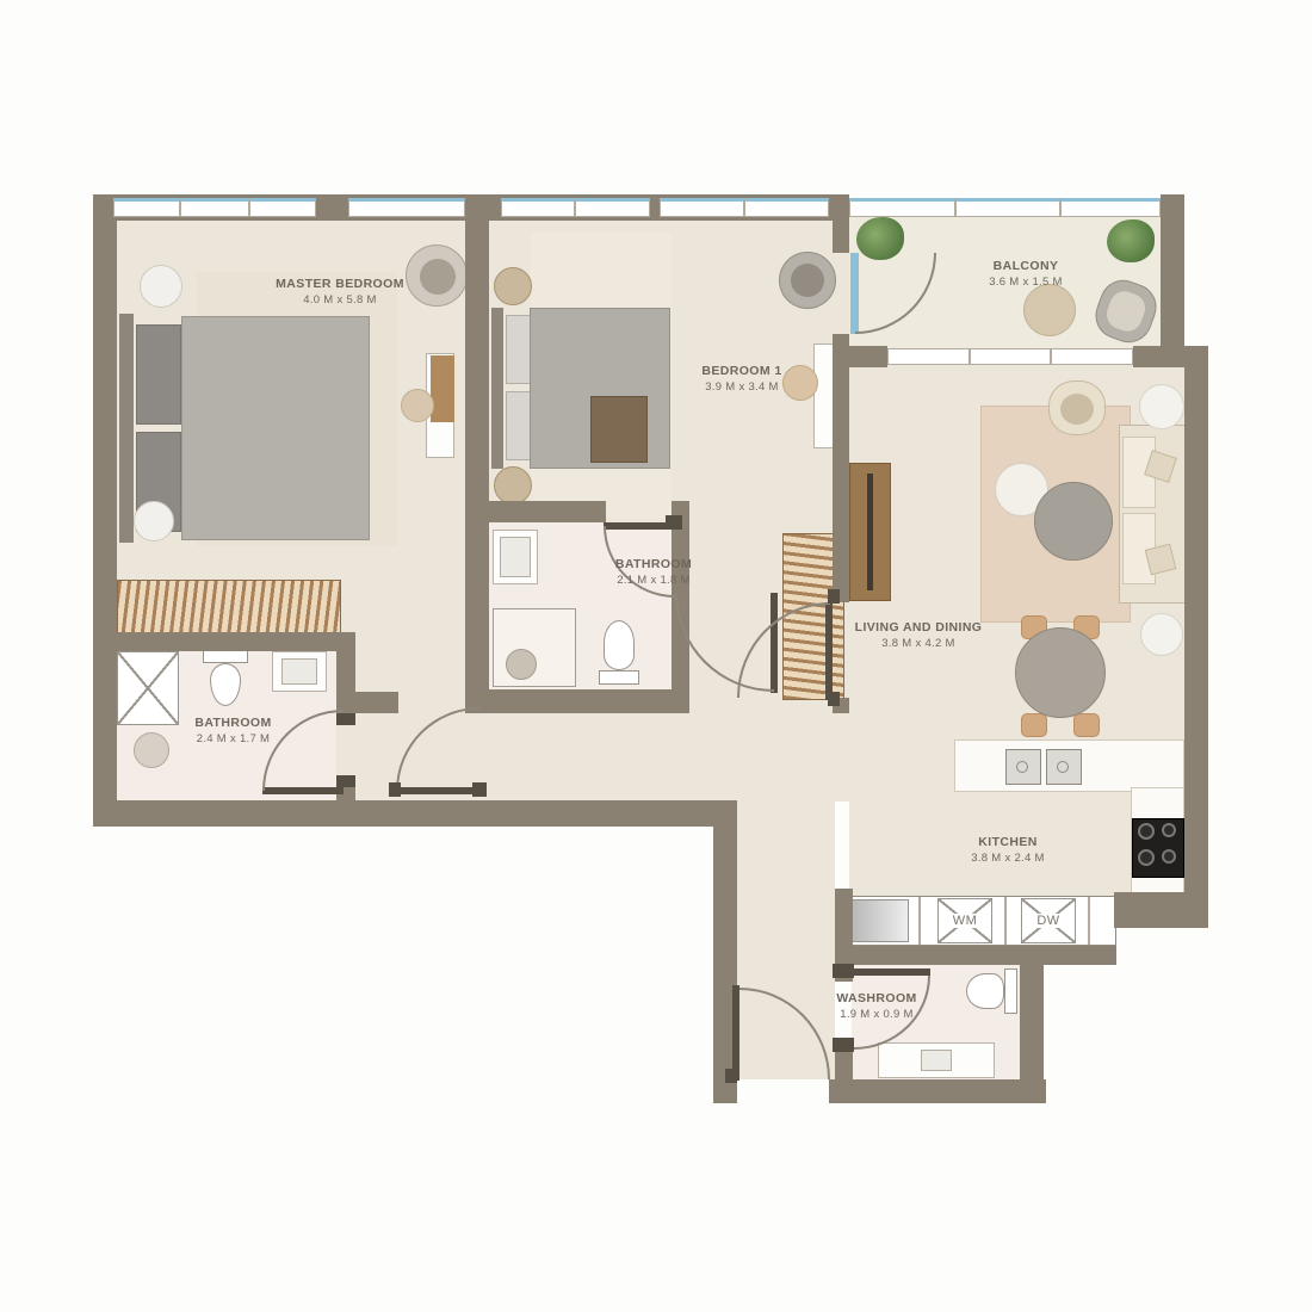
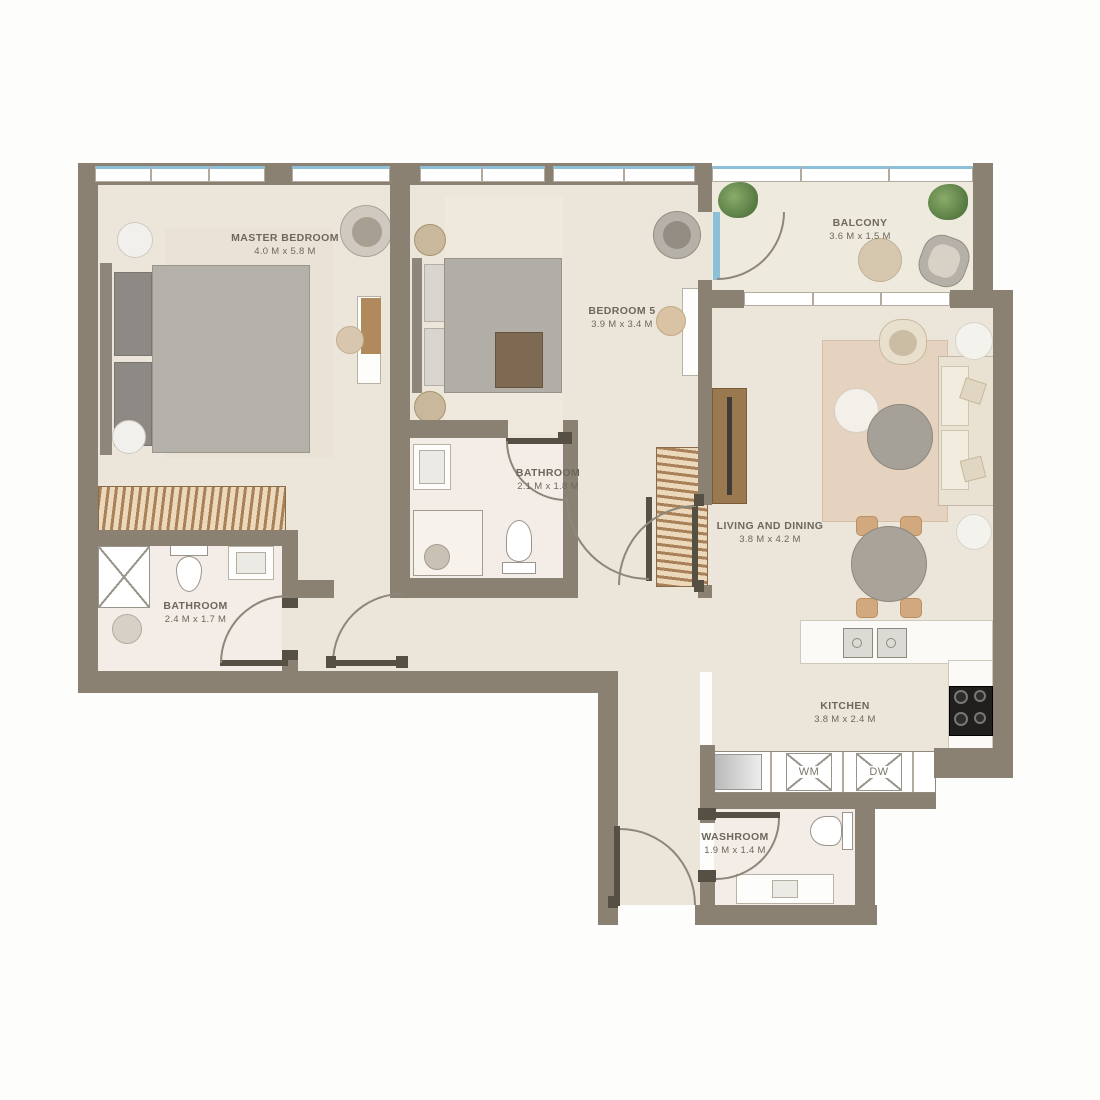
  WM
  DW
  MASTER BEDROOM
  4.0 M x 5.8 M
- BEDROOM 1
+ BEDROOM 5
  3.9 M x 3.4 M
  BALCONY
  3.6 M x 1.5 M
  BATHROOM
  2.4 M x 1.7 M
  BATHROOM
  2.1 M x 1.8 M
  LIVING AND DINING
  3.8 M x 4.2 M
  KITCHEN
  3.8 M x 2.4 M
  WASHROOM
- 1.9 M x 0.9 M
+ 1.9 M x 1.4 M
